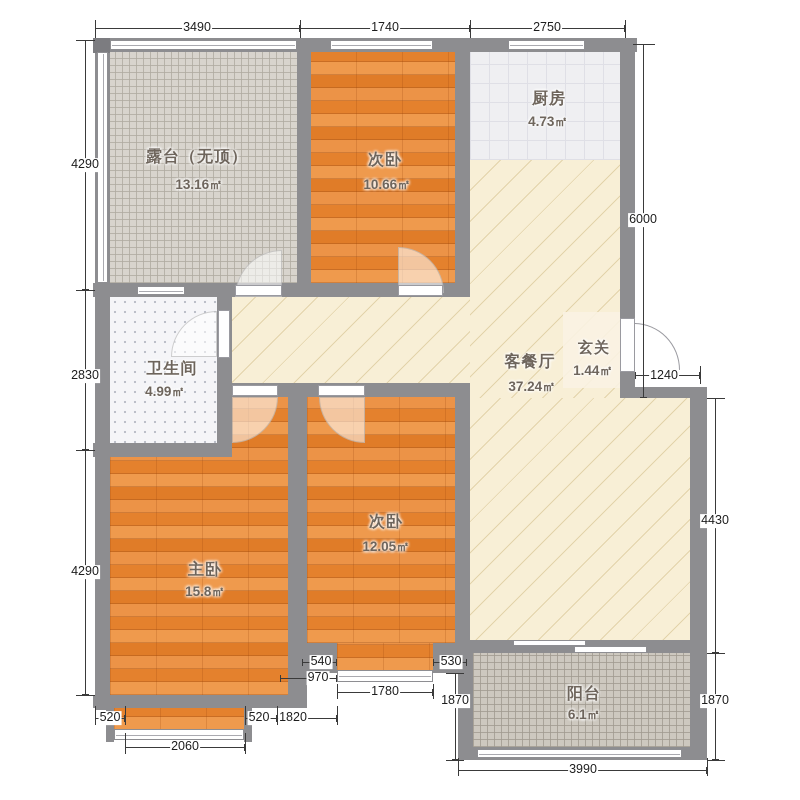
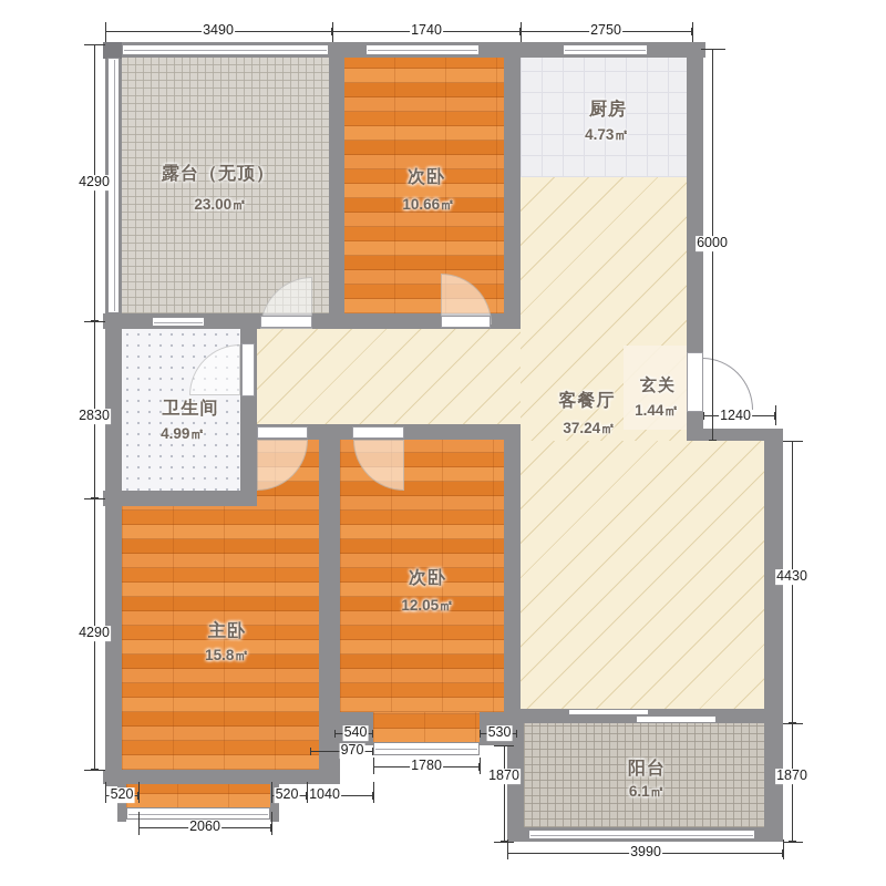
  露台（无顶）
- 13.16㎡
+ 23.00㎡
  次卧
  10.66㎡
  厨房
  4.73㎡
  卫生间
  4.99㎡
  客餐厅
  37.24㎡
  玄关
  1.44㎡
  主卧
  15.8㎡
  次卧
  12.05㎡
  阳台
  6.1㎡
  3490
  1740
  2750
  4290
  2830
  4290
  6000
  1240
  4430
  1870
  520
  2060
  520
- 1820
+ 1040
  540
  970
  1780
  530
  1870
  3990
